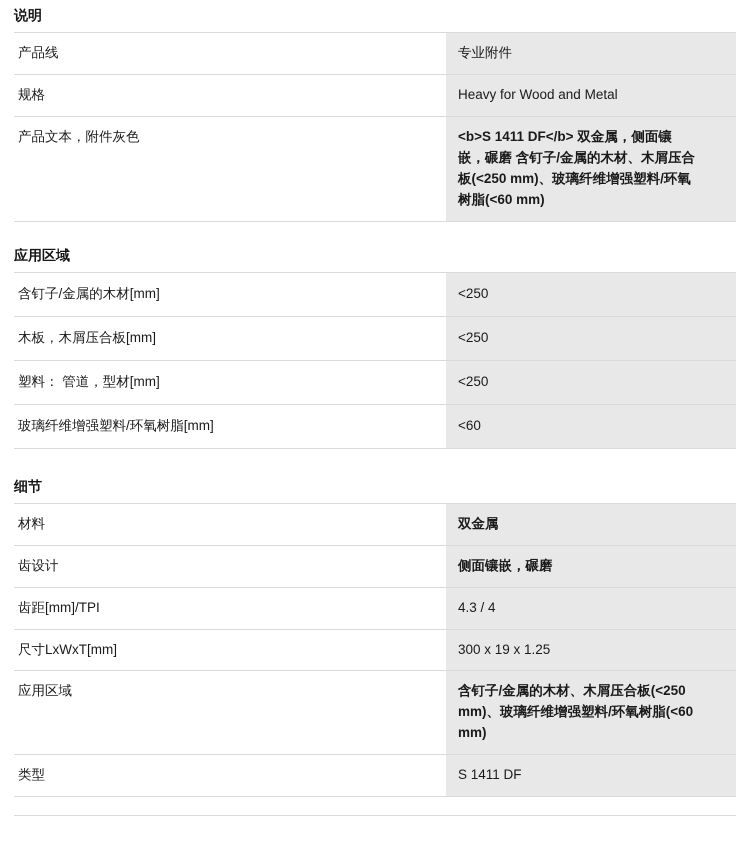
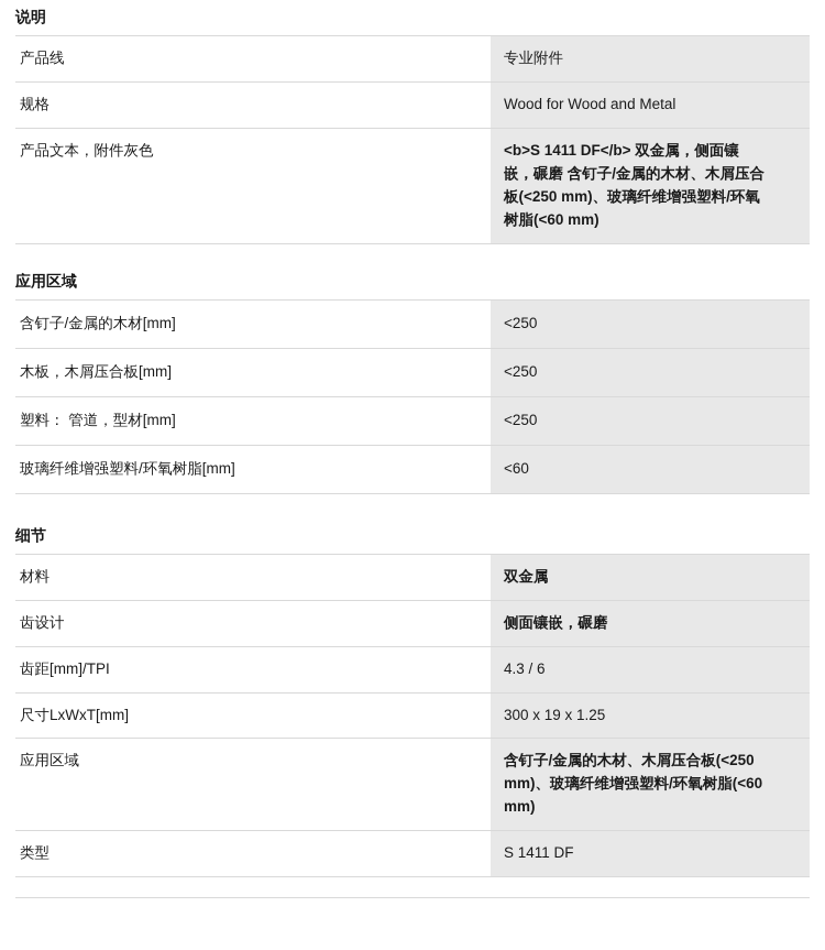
  说明
  产品线	专业附件
- 规格	Heavy for Wood and Metal
+ 规格	Wood for Wood and Metal
  产品文本，附件灰色	<b>S 1411 DF</b> 双金属，侧面镶嵌，碾磨 含钉子/金属的木材、木屑压合板(<250 mm)、玻璃纤维增强塑料/环氧树脂(<60 mm)
  应用区域
  含钉子/金属的木材[mm]	<250
  木板，木屑压合板[mm]	<250
  塑料： 管道，型材[mm]	<250
  玻璃纤维增强塑料/环氧树脂[mm]	<60
  细节
  材料	双金属
  齿设计	侧面镶嵌，碾磨
- 齿距[mm]/TPI	4.3 / 4
+ 齿距[mm]/TPI	4.3 / 6
  尺寸LxWxT[mm]	300 x 19 x 1.25
  应用区域	含钉子/金属的木材、木屑压合板(<250 mm)、玻璃纤维增强塑料/环氧树脂(<60 mm)
  类型	S 1411 DF
